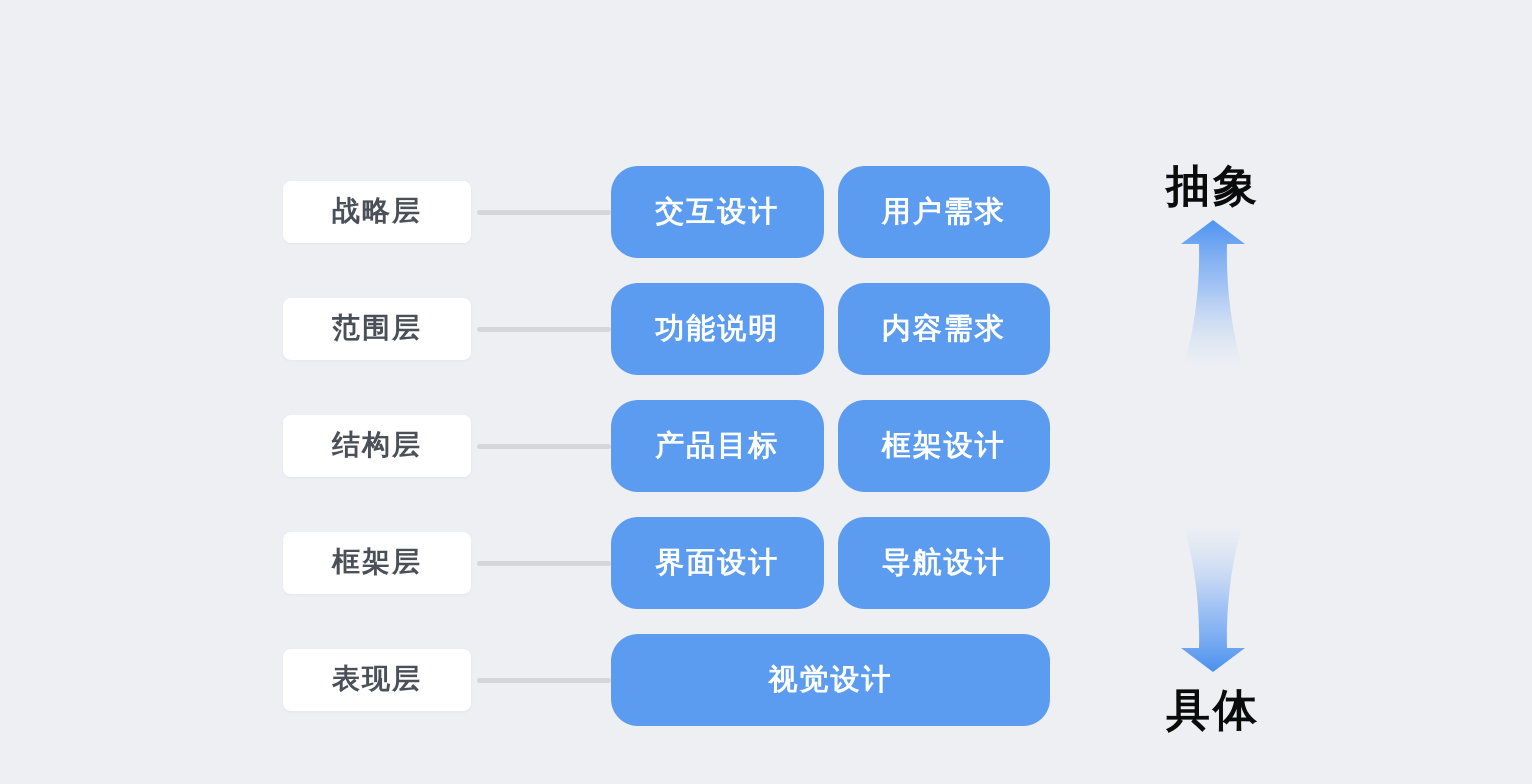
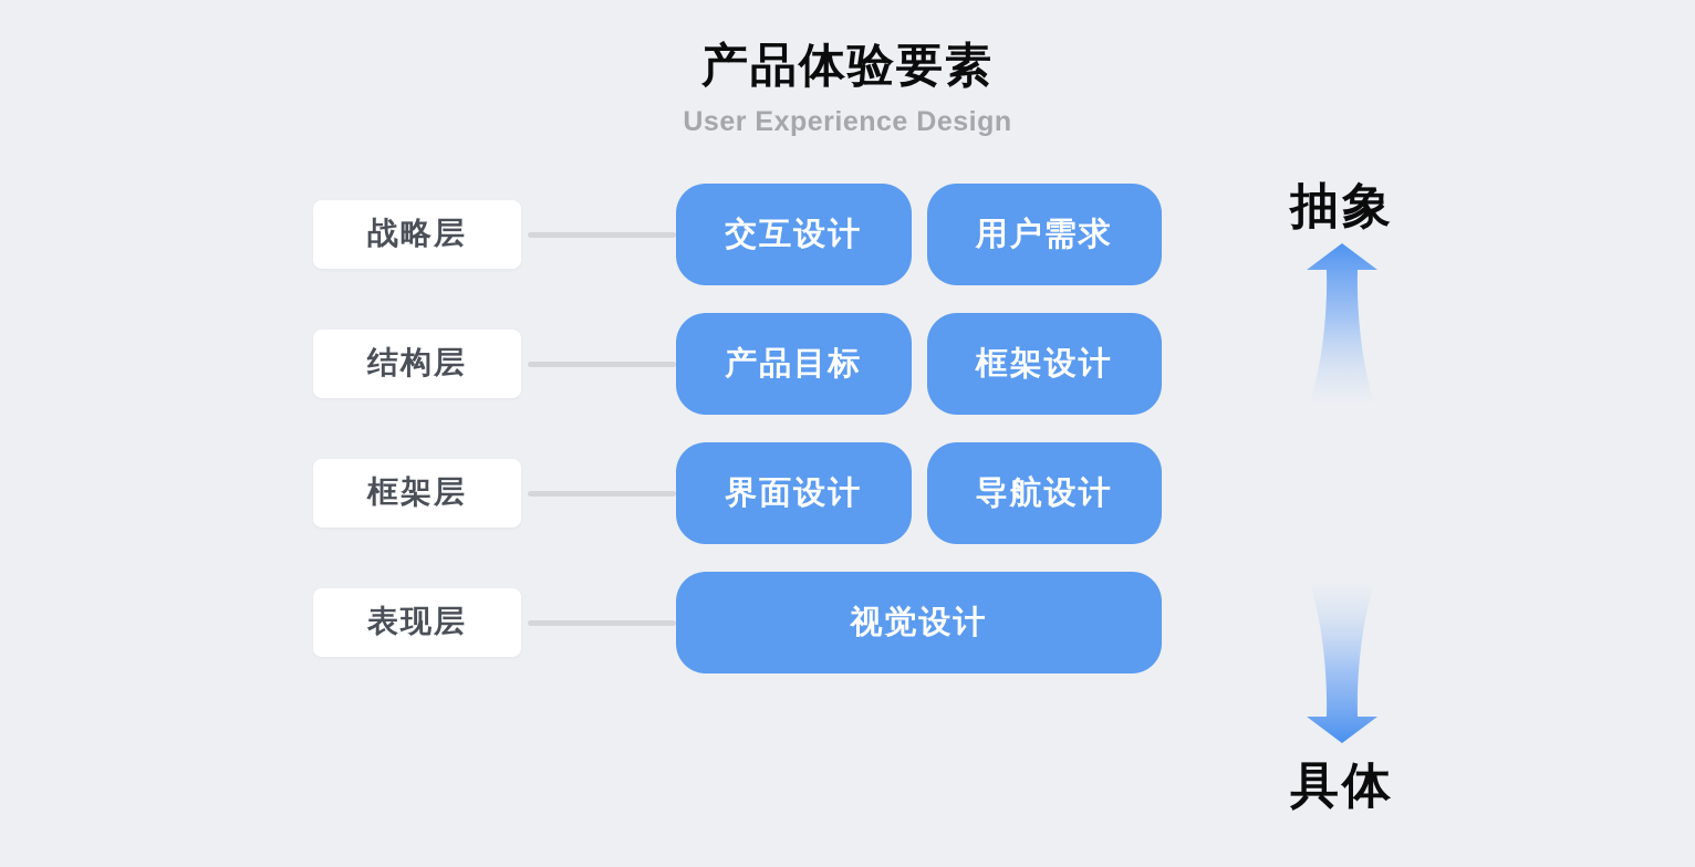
+ 产品体验要素
+ User Experience Design
  战略层
  交互设计
  用户需求
- 范围层
- 功能说明
- 内容需求
  结构层
  产品目标
  框架设计
  框架层
  界面设计
  导航设计
  表现层
  视觉设计
  抽象
  具体
